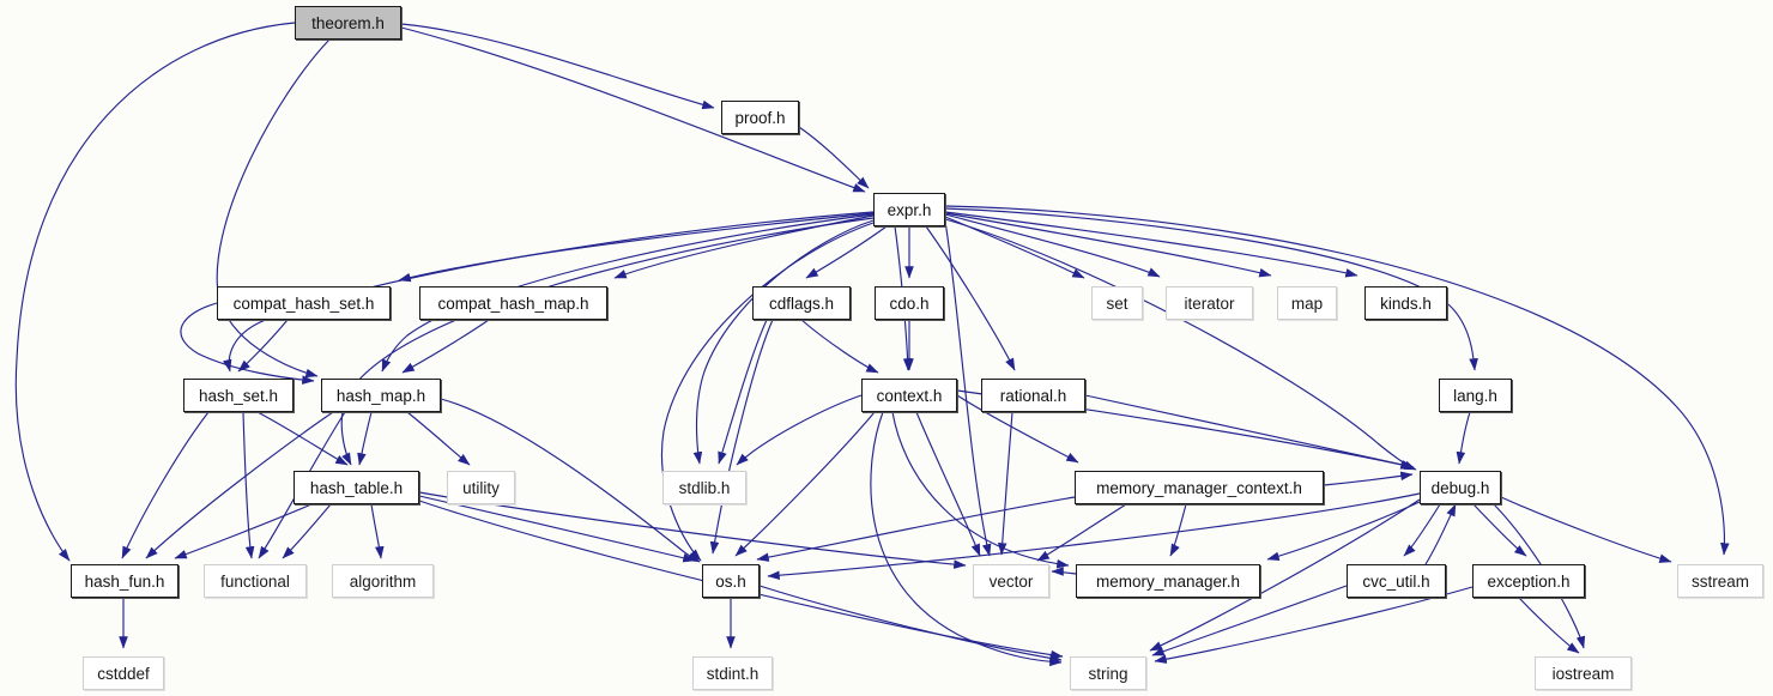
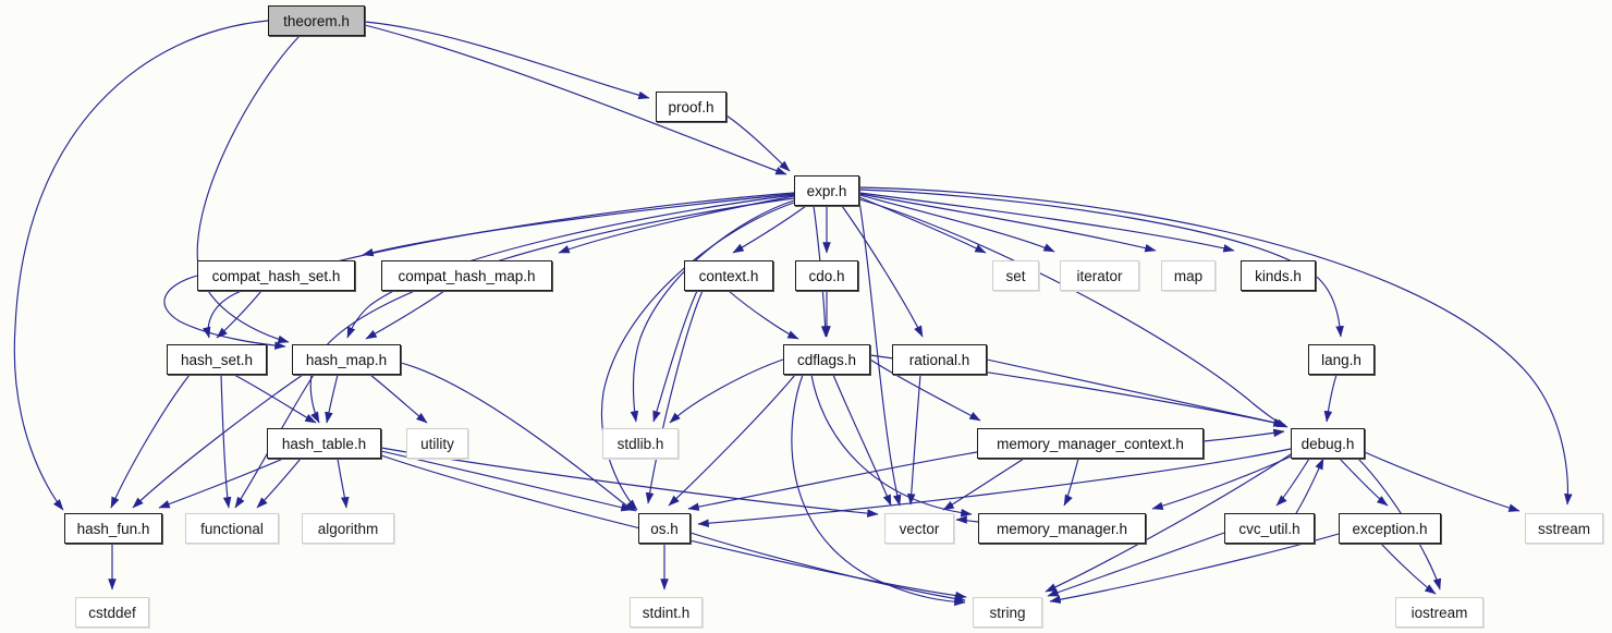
  theorem.h
  proof.h
  expr.h
  compat_hash_set.h
  compat_hash_map.h
- cdflags.h
+ context.h
  cdo.h
  set
  iterator
  map
  kinds.h
  hash_set.h
  hash_map.h
- context.h
+ cdflags.h
  rational.h
  lang.h
  hash_table.h
  utility
  stdlib.h
  memory_manager_context.h
  debug.h
  hash_fun.h
  functional
  algorithm
  os.h
  vector
  memory_manager.h
  cvc_util.h
  exception.h
  sstream
  cstddef
  stdint.h
  string
  iostream
